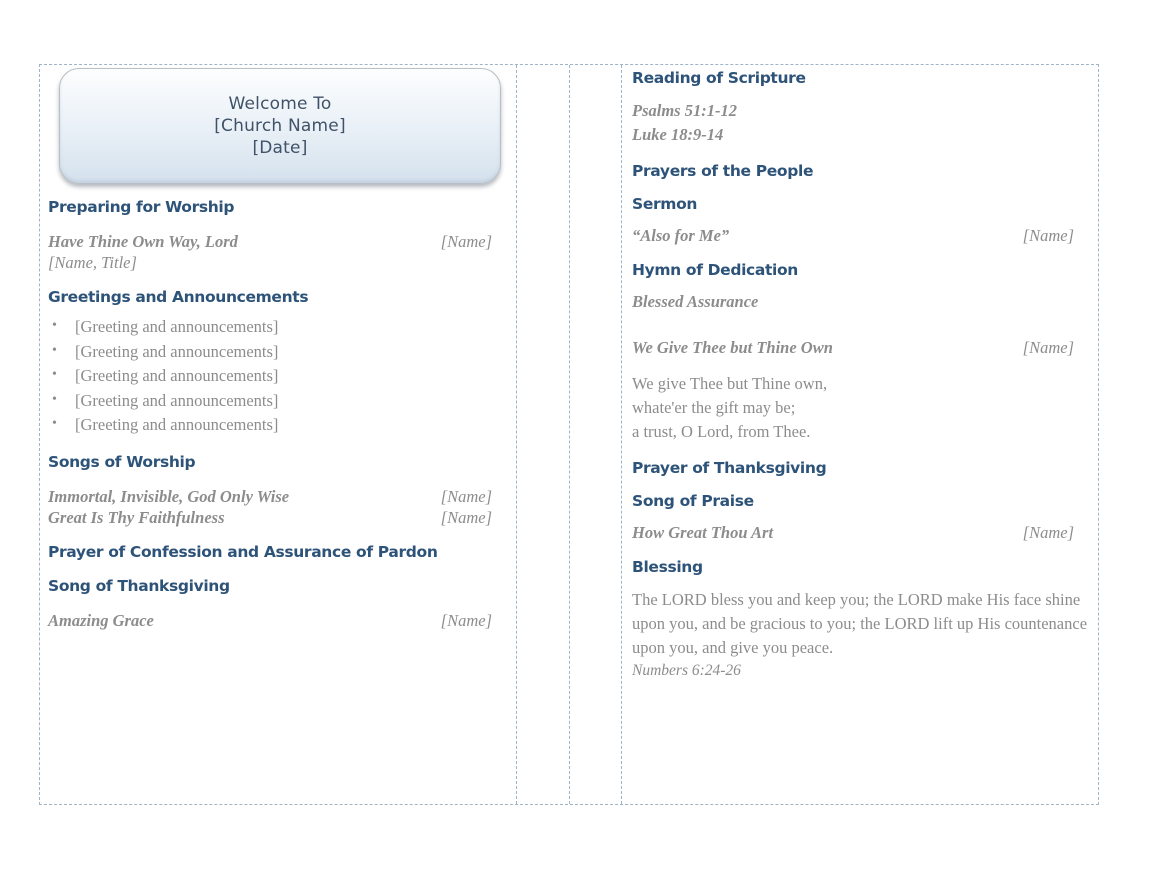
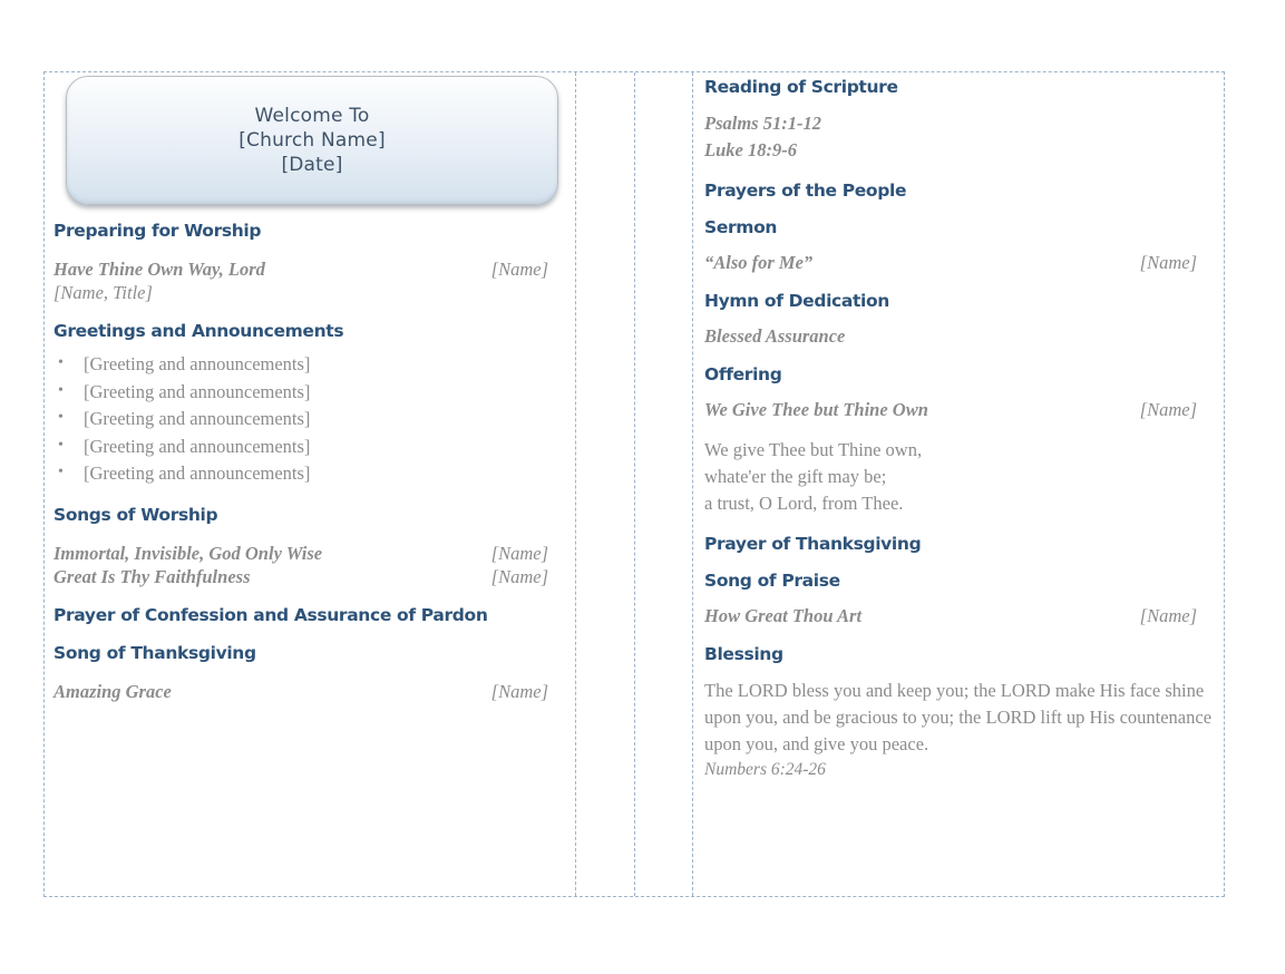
  Welcome To
  [Church Name]
  [Date]
  Preparing for Worship
  Have Thine Own Way, Lord
  [Name]
  [Name, Title]
  Greetings and Announcements
  [Greeting and announcements]
  [Greeting and announcements]
  [Greeting and announcements]
  [Greeting and announcements]
  [Greeting and announcements]
  Songs of Worship
  Immortal, Invisible, God Only Wise
  [Name]
  Great Is Thy Faithfulness
  [Name]
  Prayer of Confession and Assurance of Pardon
  Song of Thanksgiving
  Amazing Grace
  [Name]
  Reading of Scripture
  Psalms 51:1-12
- Luke 18:9-14
+ Luke 18:9-6
  Prayers of the People
  Sermon
  “Also for Me”
  [Name]
  Hymn of Dedication
  Blessed Assurance
+ Offering
  We Give Thee but Thine Own
  [Name]
  We give Thee but Thine own,
  whate'er the gift may be;
  a trust, O Lord, from Thee.
  Prayer of Thanksgiving
  Song of Praise
  How Great Thou Art
  [Name]
  Blessing
  The LORD bless you and keep you; the LORD make His face shine upon you, and be gracious to you; the LORD lift up His countenance upon you, and give you peace.
  Numbers 6:24-26
